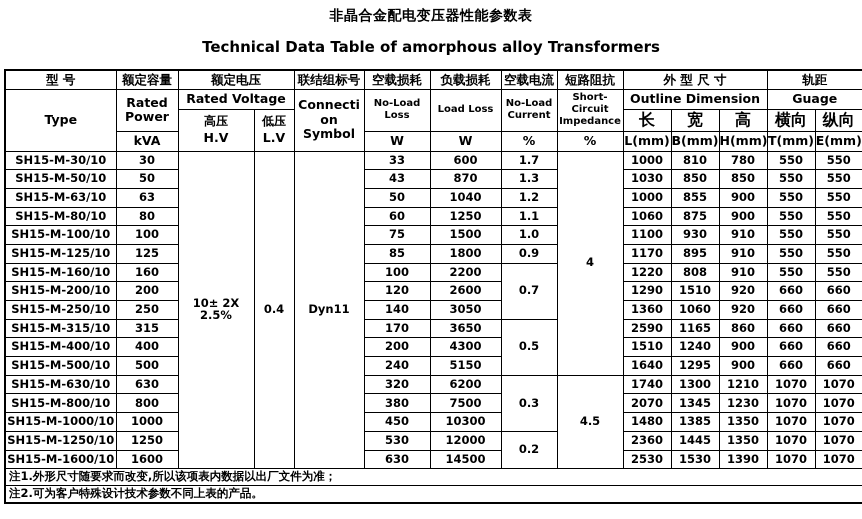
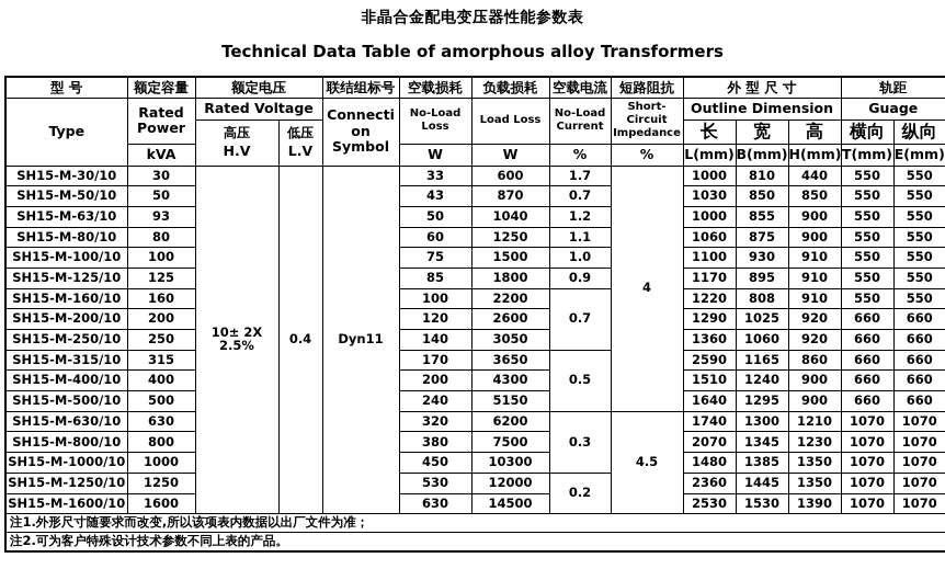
  非晶合金配电变压器性能参数表
  Technical Data Table of amorphous alloy Transformers
  型 号	额定容量	额定电压	联结组标号	空载损耗	负载损耗	空载电流	短路阻抗	外 型 尺 寸	轨距
  Type	Rated Power	Rated Voltage	Connection Symbol	No-Load Loss	Load Loss	No-Load Current	Short-Circuit Impedance	Outline Dimension	Guage
  高压 H.V	低压 L.V	长	宽	高	横向	纵向
  kVA	W	W	%	%	L(mm)	B(mm)	H(mm)	T(mm)	E(mm)
- SH15-M-30/10	30	10± 2X 2.5%	0.4	Dyn11	33	600	1.7	4	1000	810	780	550	550
+ SH15-M-30/10	30	10± 2X 2.5%	0.4	Dyn11	33	600	1.7	4	1000	810	440	550	550
- SH15-M-50/10	50	43	870	1.3	1030	850	850	550	550
+ SH15-M-50/10	50	43	870	0.7	1030	850	850	550	550
- SH15-M-63/10	63	50	1040	1.2	1000	855	900	550	550
+ SH15-M-63/10	93	50	1040	1.2	1000	855	900	550	550
  SH15-M-80/10	80	60	1250	1.1	1060	875	900	550	550
  SH15-M-100/10	100	75	1500	1.0	1100	930	910	550	550
  SH15-M-125/10	125	85	1800	0.9	1170	895	910	550	550
  SH15-M-160/10	160	100	2200	0.7	1220	808	910	550	550
- SH15-M-200/10	200	120	2600	1290	1510	920	660	660
+ SH15-M-200/10	200	120	2600	1290	1025	920	660	660
  SH15-M-250/10	250	140	3050	1360	1060	920	660	660
  SH15-M-315/10	315	170	3650	0.5	2590	1165	860	660	660
  SH15-M-400/10	400	200	4300	1510	1240	900	660	660
  SH15-M-500/10	500	240	5150	1640	1295	900	660	660
  SH15-M-630/10	630	320	6200	0.3	4.5	1740	1300	1210	1070	1070
  SH15-M-800/10	800	380	7500	2070	1345	1230	1070	1070
  SH15-M-1000/10	1000	450	10300	1480	1385	1350	1070	1070
  SH15-M-1250/10	1250	530	12000	0.2	2360	1445	1350	1070	1070
  SH15-M-1600/10	1600	630	14500	2530	1530	1390	1070	1070
  注1.外形尺寸随要求而改变,所以该项表内数据以出厂文件为准；
  注2.可为客户特殊设计技术参数不同上表的产品。
